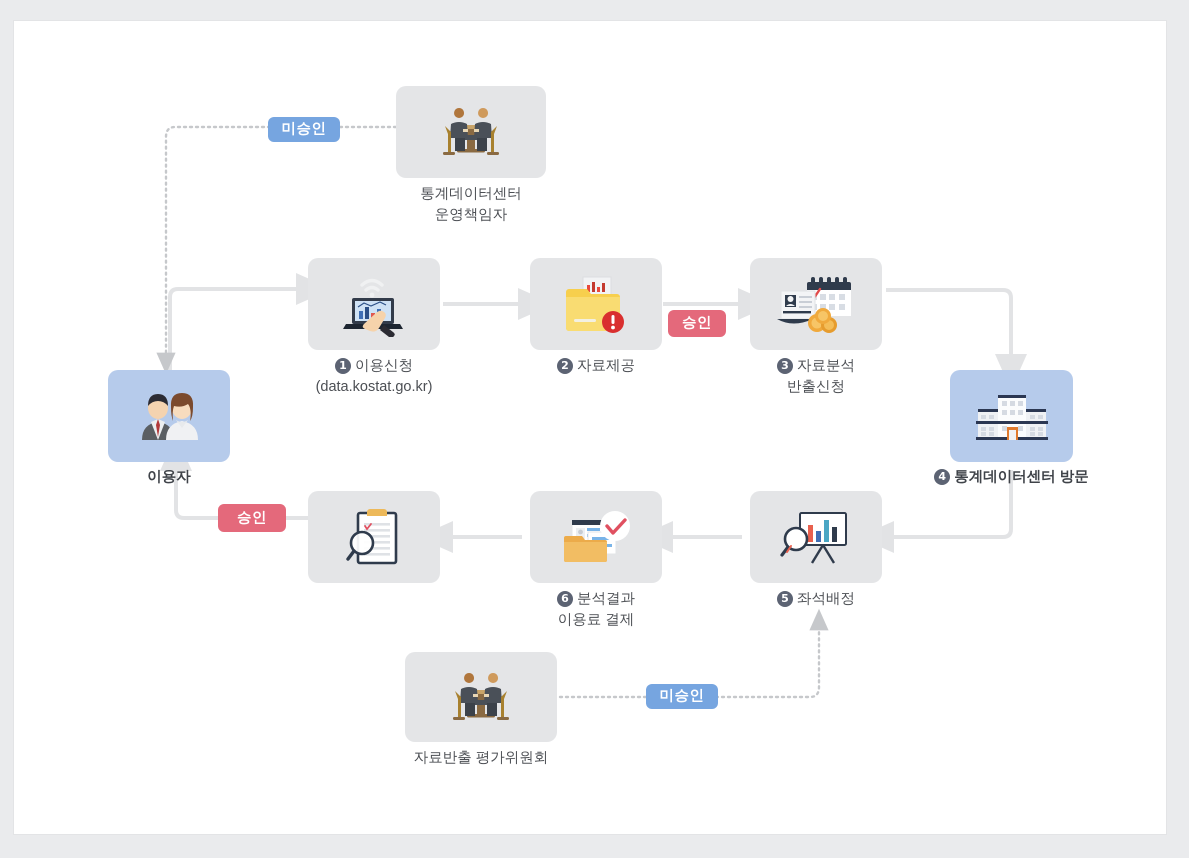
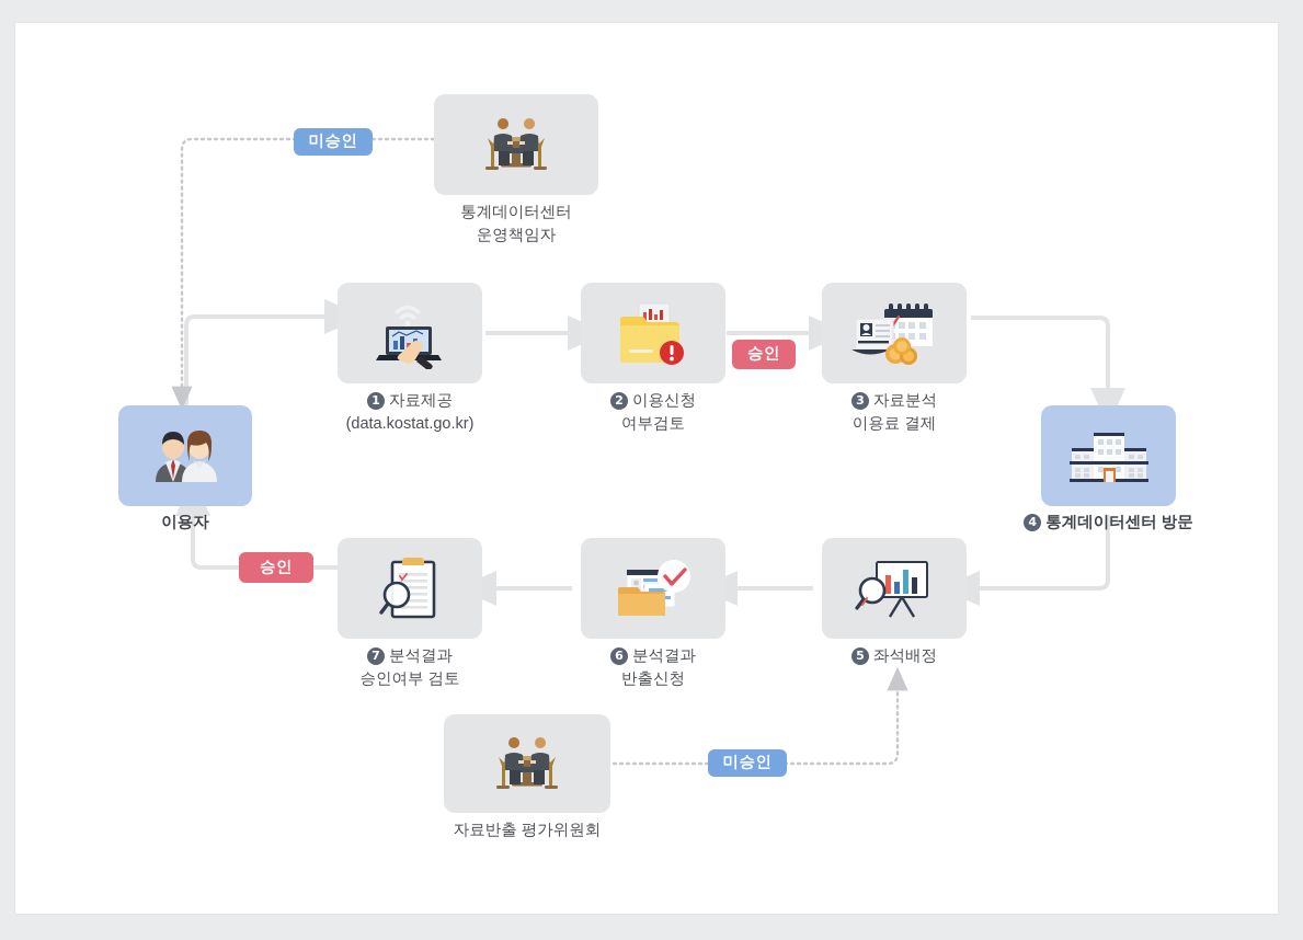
  통계데이터센터
  운영책임자
  이용자
- 1 이용신청
+ 1 자료제공
  (data.kostat.go.kr)
- 2 자료제공
+ 2 이용신청
+ 여부검토
  3 자료분석
- 반출신청
+ 이용료 결제
  4 통계데이터센터 방문
  5 좌석배정
  6 분석결과
- 이용료 결제
+ 반출신청
+ 7 분석결과
+ 승인여부 검토
  자료반출 평가위원회
  미승인
  승인
  승인
  미승인
